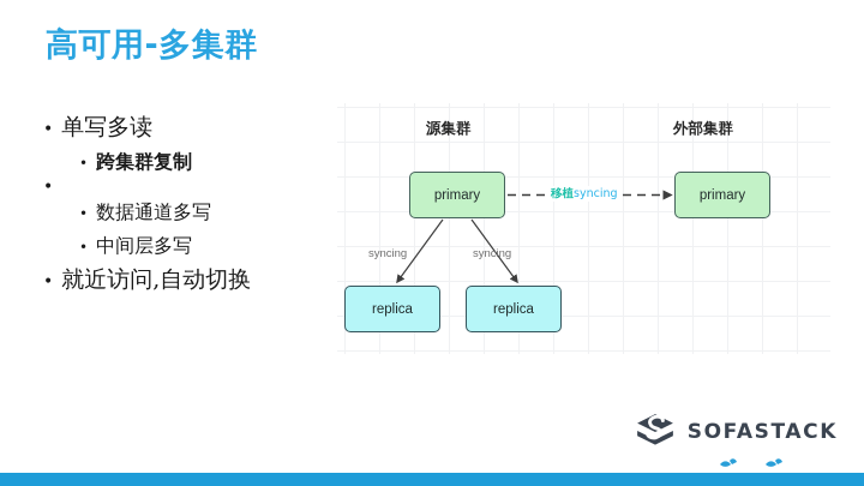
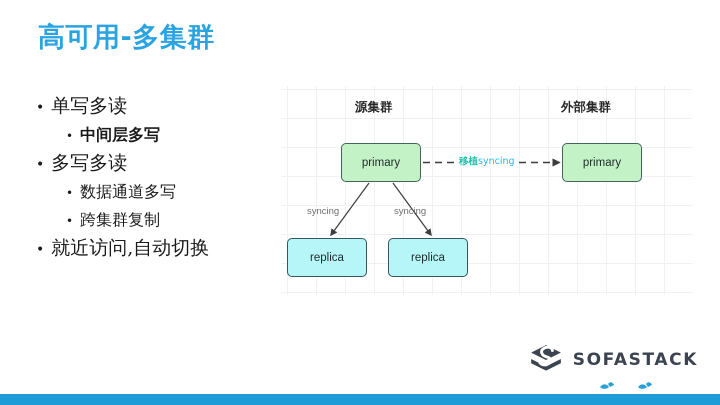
  高可用-多集群
  •
  单写多读
  •
- 跨集群复制
+ 中间层多写
  •
+ 多写多读
  •
  数据通道多写
  •
- 中间层多写
+ 跨集群复制
  •
  就近访问,自动切换
  源集群
  外部集群
  primary
  primary
  replica
  replica
  syncing
  syncing
  移植syncing
  SOFASTACK
